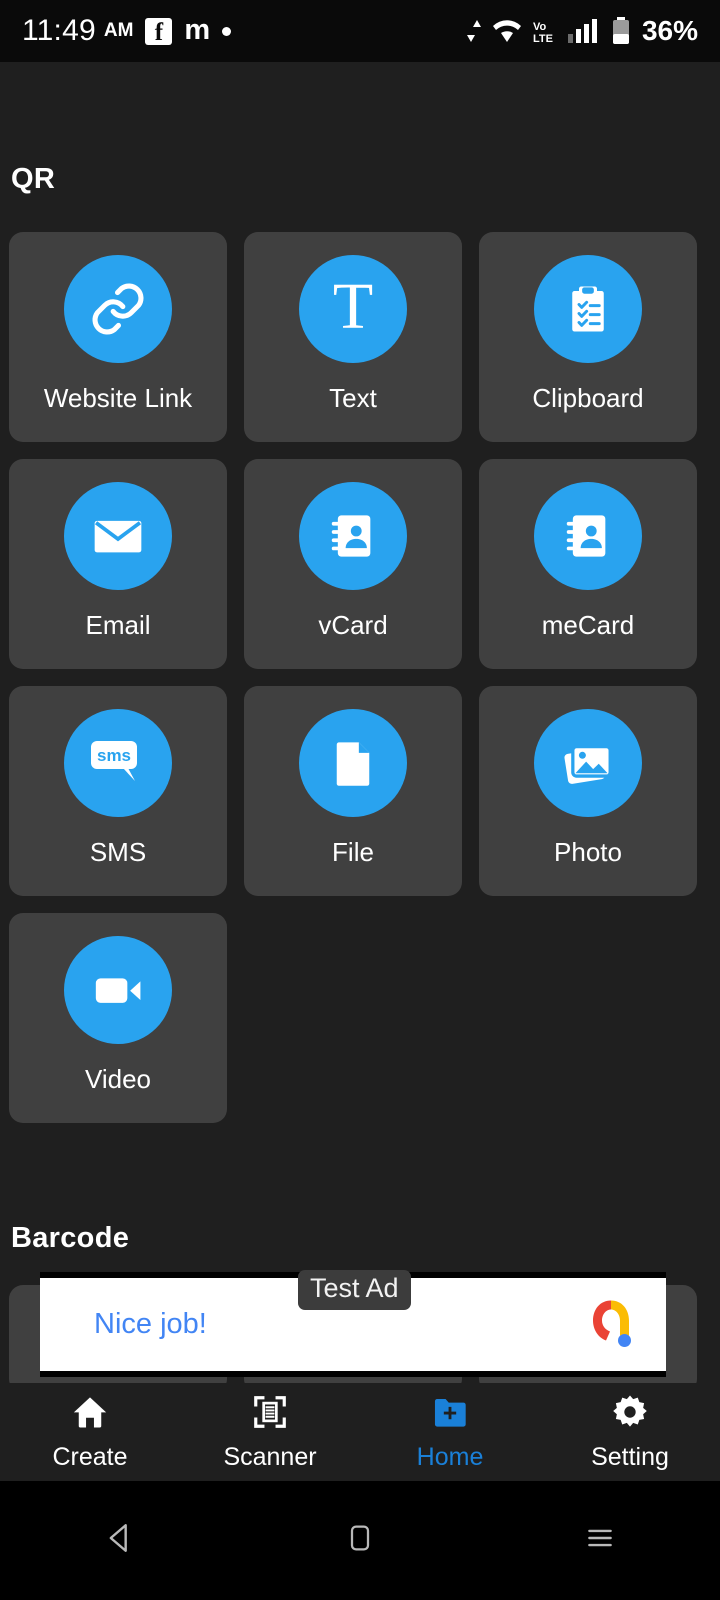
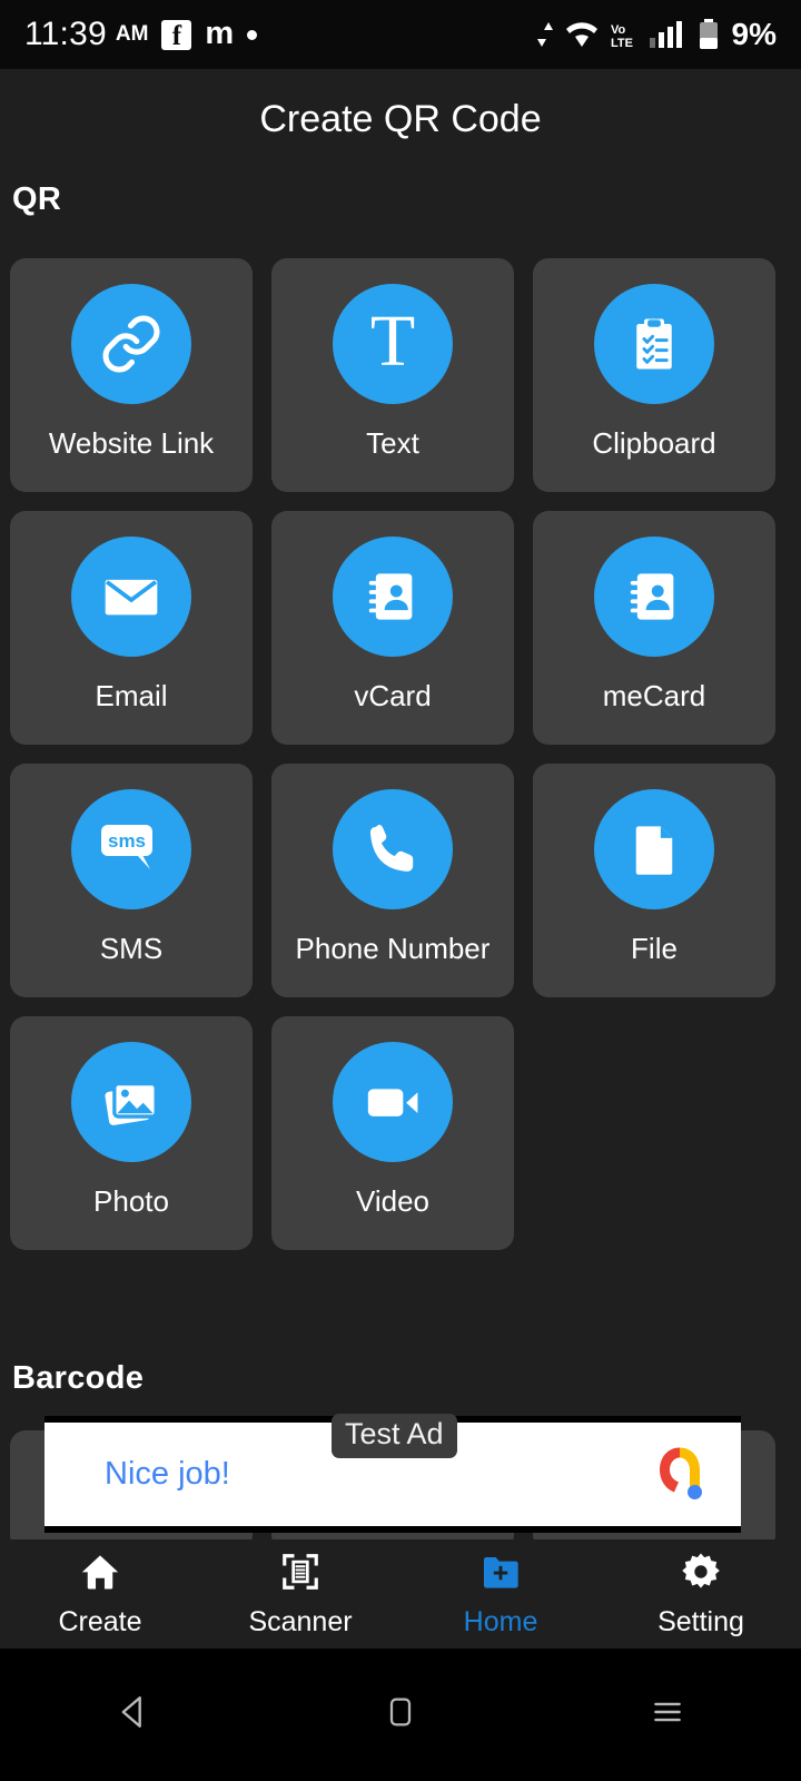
- 11:49
+ 11:39
  AM
  f
  m
  Vo
  LTE
- 36%
+ 9%
+ Create QR Code
  QR
  Website Link
  T
  Text
  Clipboard
  Email
  vCard
  meCard
  sms
  SMS
+ Phone Number
  File
  Photo
  Video
  Barcode
  Nice job!
  Test Ad
  Create
  Scanner
  Home
  Setting
